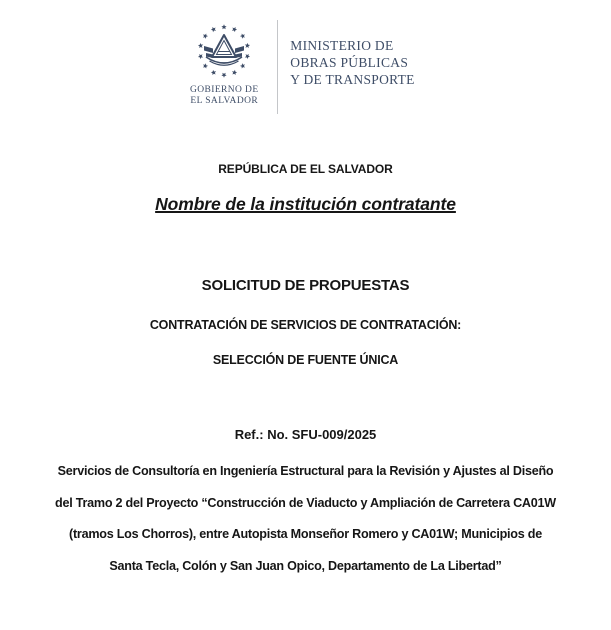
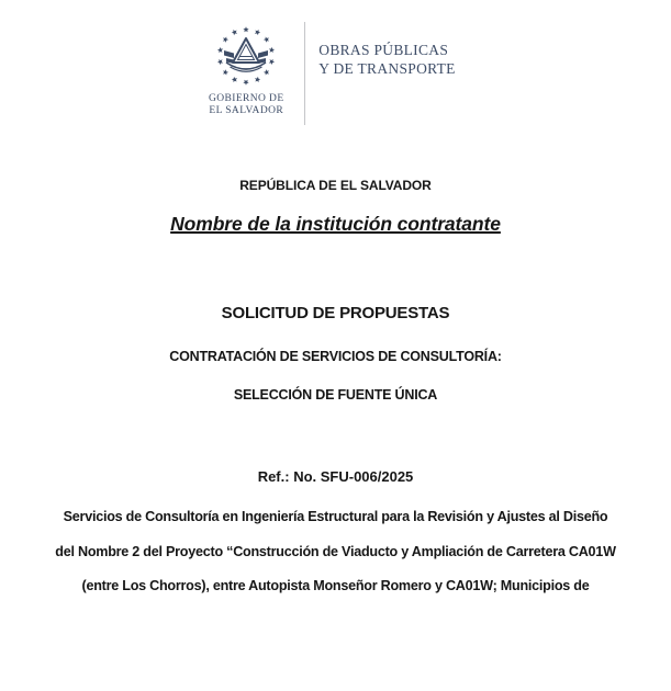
  GOBIERNO DE
  EL SALVADOR
- MINISTERIO DE
  OBRAS PÚBLICAS
  Y DE TRANSPORTE
  REPÚBLICA DE EL SALVADOR
  Nombre de la institución contratante
  SOLICITUD DE PROPUESTAS
- CONTRATACIÓN DE SERVICIOS DE CONTRATACIÓN:
+ CONTRATACIÓN DE SERVICIOS DE CONSULTORÍA:
  SELECCIÓN DE FUENTE ÚNICA
- Ref.: No. SFU-009/2025
+ Ref.: No. SFU-006/2025
  Servicios de Consultoría en Ingeniería Estructural para la Revisión y Ajustes al Diseño
- del Tramo 2 del Proyecto “Construcción de Viaducto y Ampliación de Carretera CA01W
+ del Nombre 2 del Proyecto “Construcción de Viaducto y Ampliación de Carretera CA01W
- (tramos Los Chorros), entre Autopista Monseñor Romero y CA01W; Municipios de
+ (entre Los Chorros), entre Autopista Monseñor Romero y CA01W; Municipios de
- Santa Tecla, Colón y San Juan Opico, Departamento de La Libertad”
